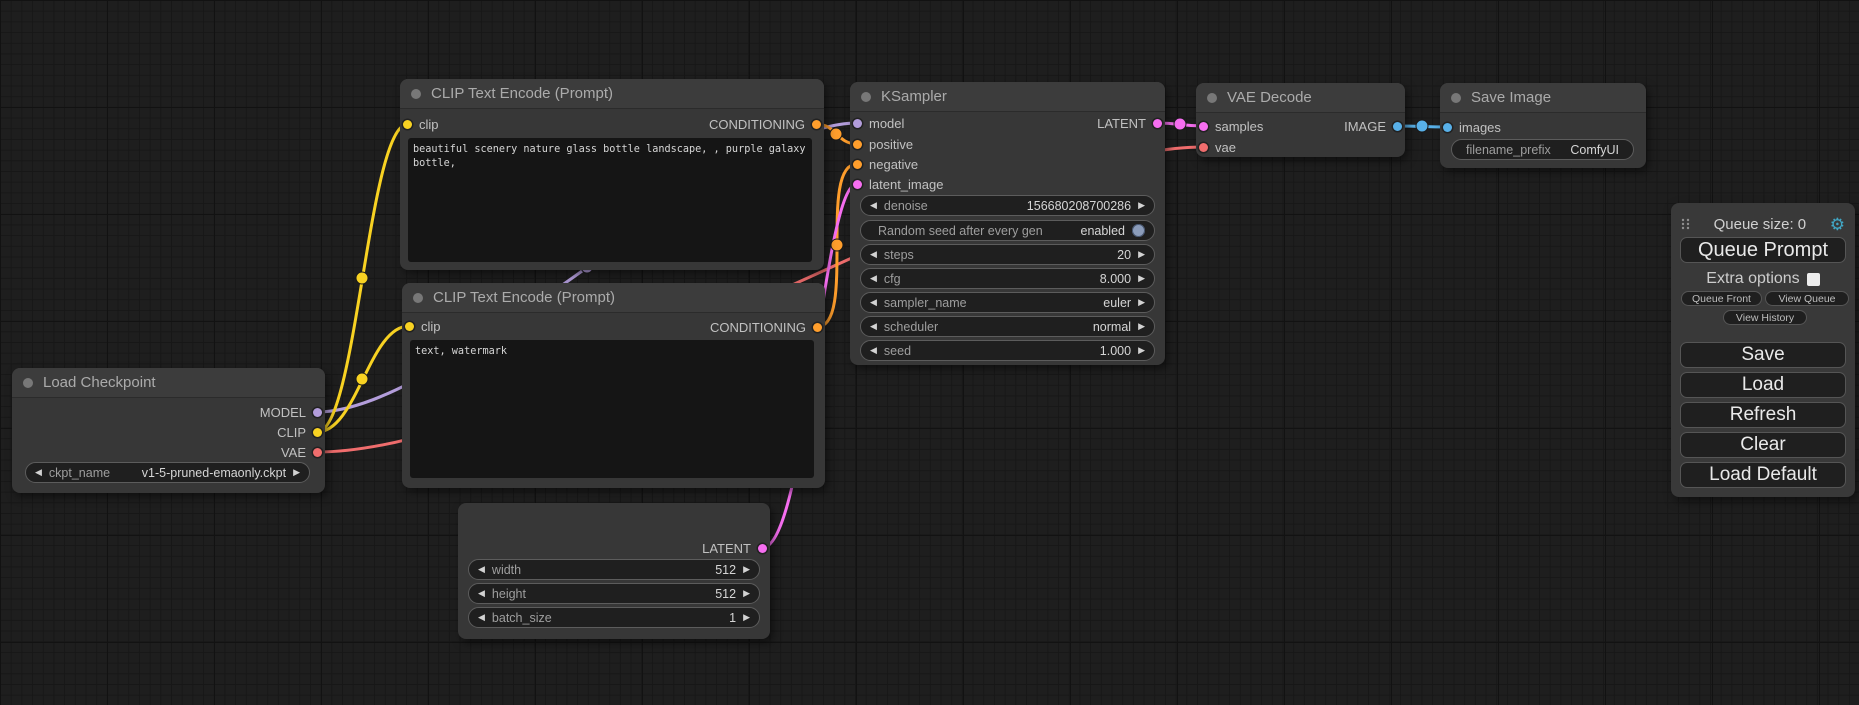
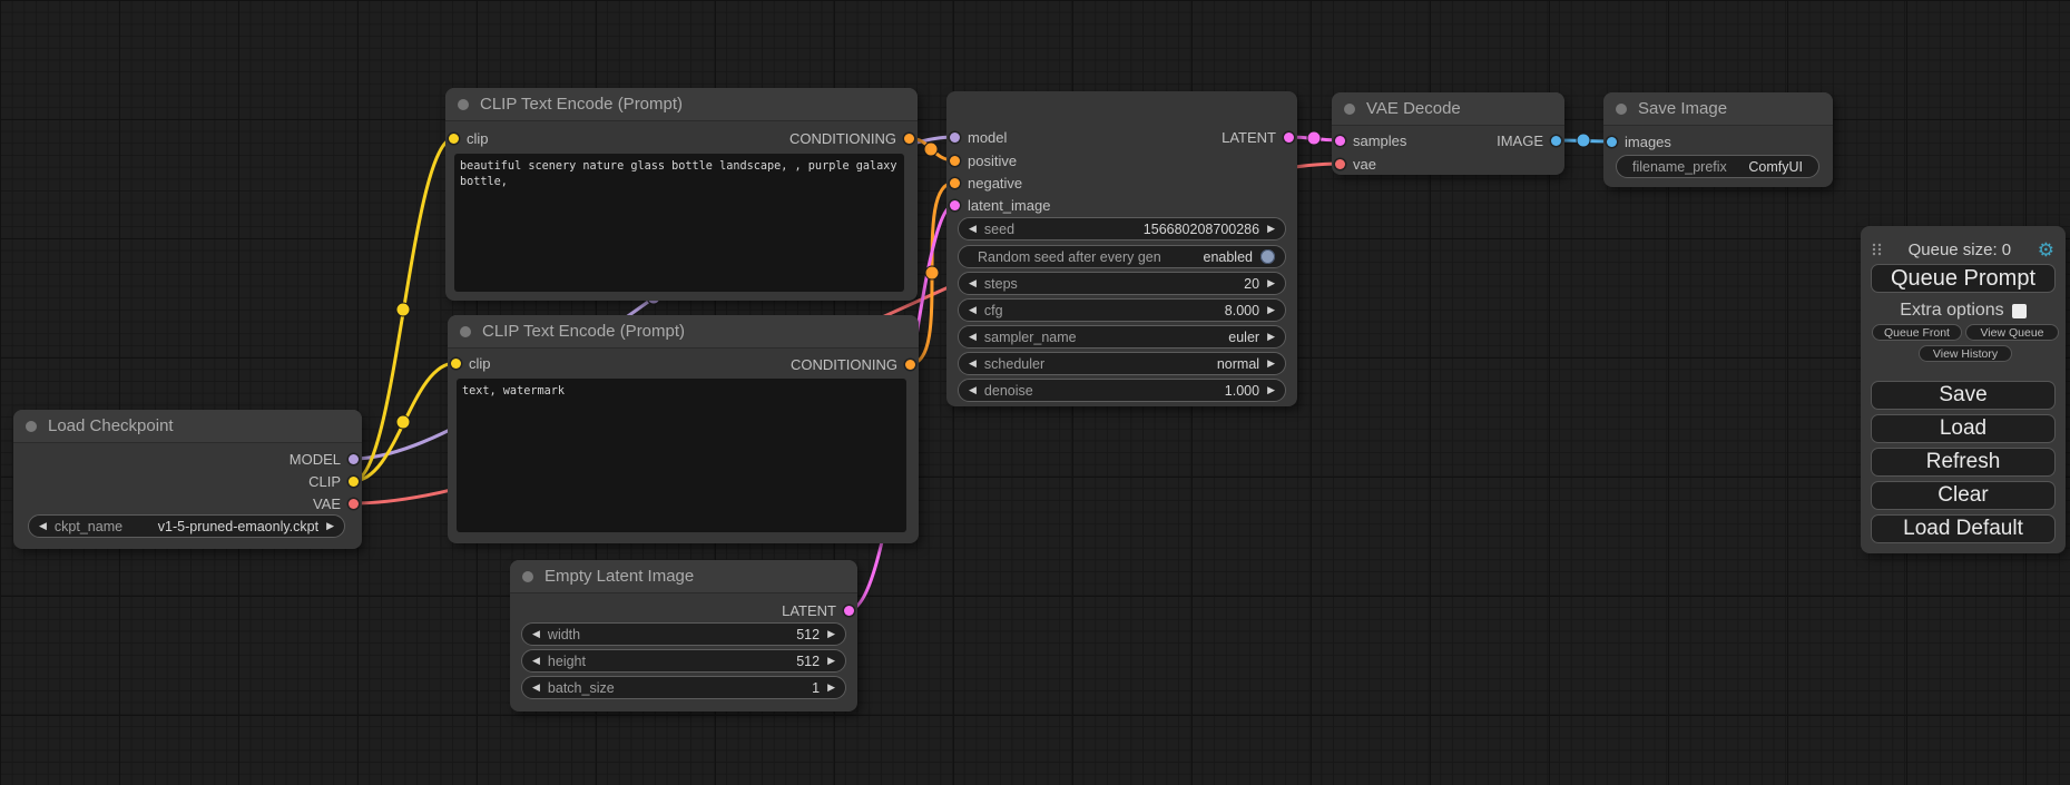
  Load Checkpoint
  MODEL
  CLIP
  VAE
  ◀
  ckpt_name
  v1-5-pruned-emaonly.ckpt
  ▶
  CLIP Text Encode (Prompt)
  clip
  CONDITIONING
  beautiful scenery nature glass bottle landscape, , purple galaxy bottle,
  CLIP Text Encode (Prompt)
  clip
  CONDITIONING
  text, watermark
- KSampler
  model
  positive
  negative
  latent_image
  LATENT
  ◀
- denoise
+ seed
  156680208700286
  ▶
  Random seed after every gen
  enabled
  ◀
  steps
  20
  ▶
  ◀
  cfg
  8.000
  ▶
  ◀
  sampler_name
  euler
  ▶
  ◀
  scheduler
  normal
  ▶
  ◀
- seed
+ denoise
  1.000
  ▶
  VAE Decode
  samples
  vae
  IMAGE
  Save Image
  images
  filename_prefix
  ComfyUI
+ Empty Latent Image
  LATENT
  ◀
  width
  512
  ▶
  ◀
  height
  512
  ▶
  ◀
  batch_size
  1
  ▶
  Queue size: 0
  ⚙
  Queue Prompt
  Extra options
  Queue Front
  View Queue
  View History
  Save
  Load
  Refresh
  Clear
  Load Default
